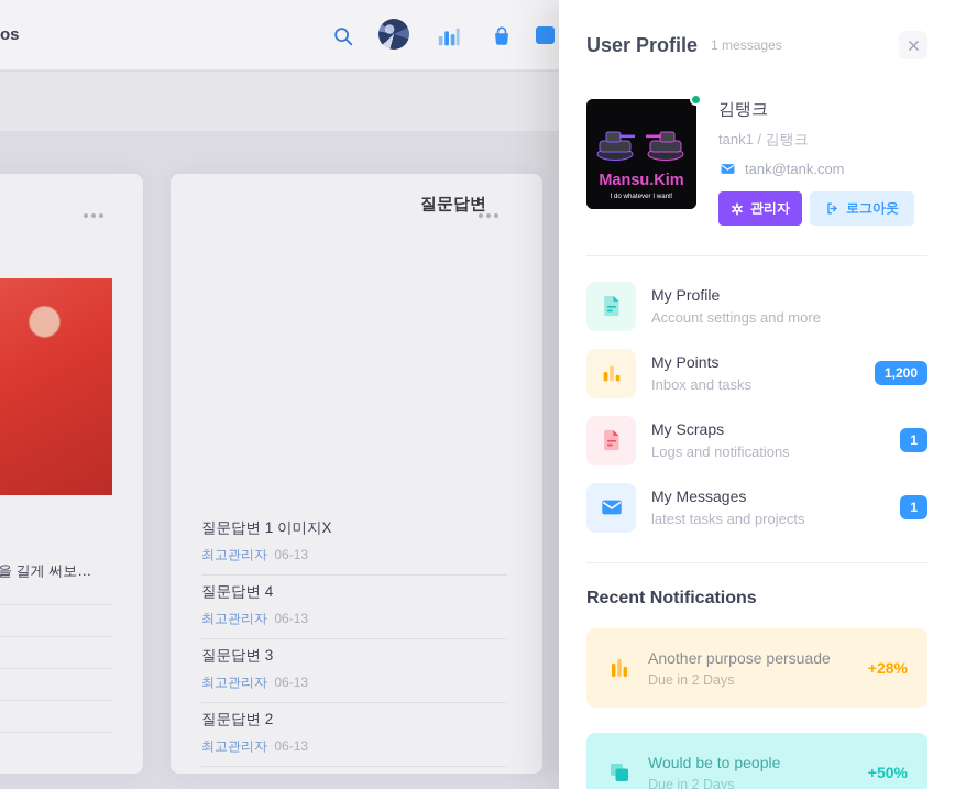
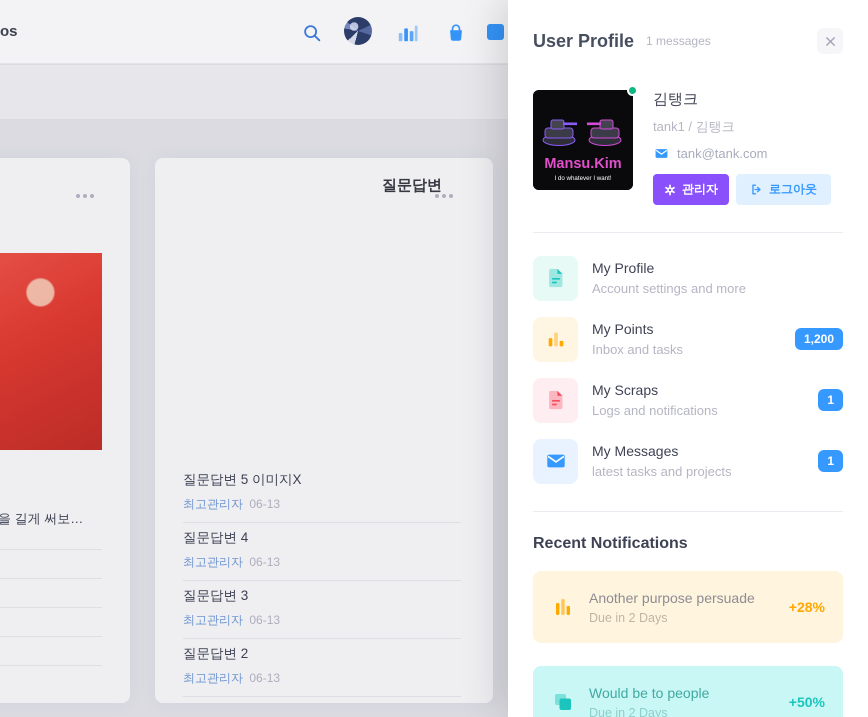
  os
  을 길게 써보…
  질문답변
- 질문답변 1 이미지X
+ 질문답변 5 이미지X
  최고관리자 06-13
  질문답변 4
  최고관리자 06-13
  질문답변 3
  최고관리자 06-13
  질문답변 2
  최고관리자 06-13
  User Profile
  1 messages
  Mansu.Kim
  김탱크
  tank1 / 김탱크
  tank@tank.com
  관리자
  로그아웃
  My Profile
  Account settings and more
  My Points
  Inbox and tasks
  1,200
  My Scraps
  Logs and notifications
  1
  My Messages
  latest tasks and projects
  1
  Recent Notifications
  Another purpose persuade
  Due in 2 Days
  +28%
  Would be to people
  Due in 2 Days
  +50%
